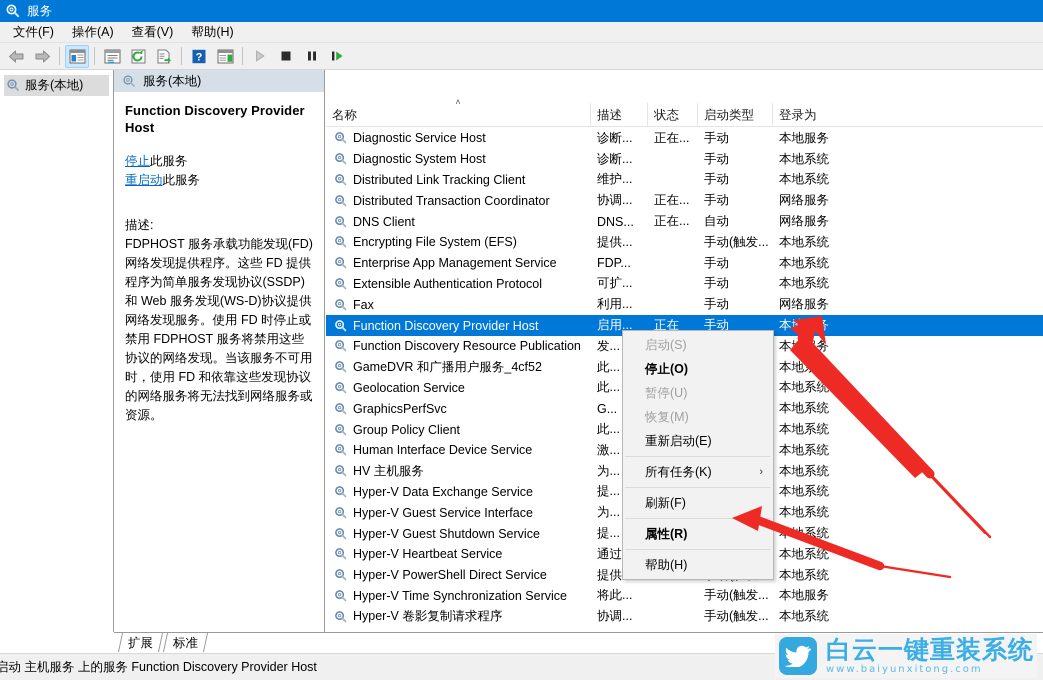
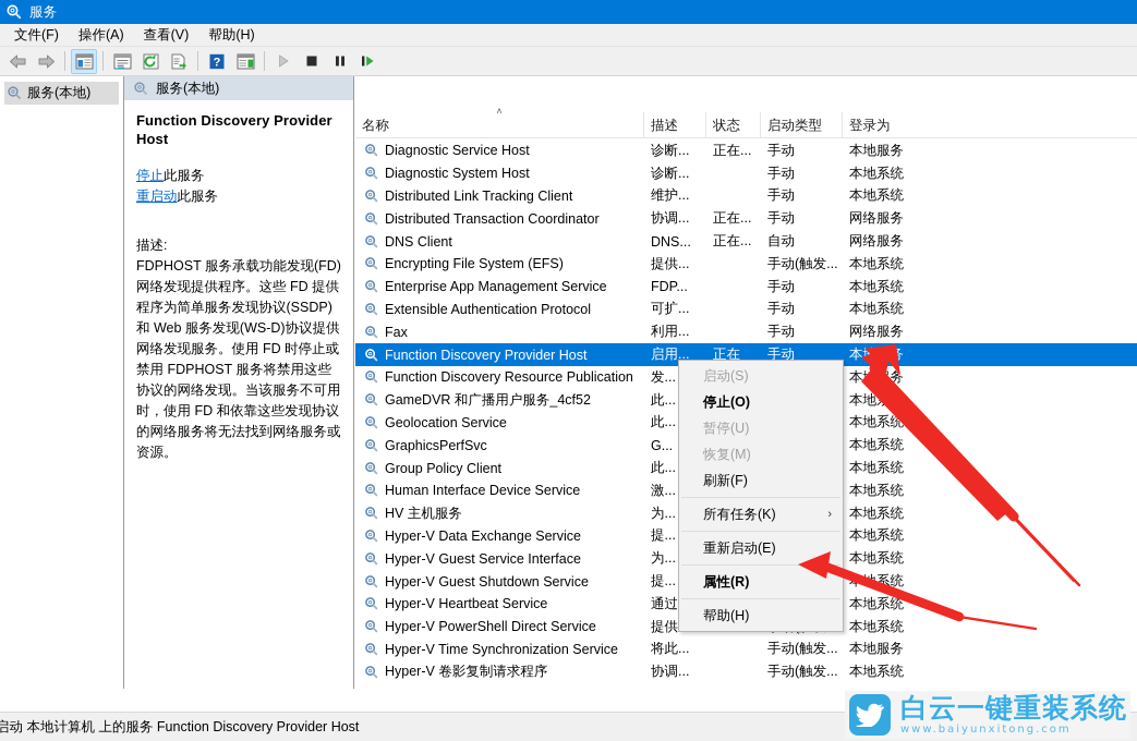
  服务
  文件(F)
  操作(A)
  查看(V)
  帮助(H)
  ?
  服务(本地)
  服务(本地)
  Function Discovery Provider Host
  停止此服务
  重启动此服务
  描述:
  FDPHOST 服务承载功能发现(FD)网络发现提供程序。这些 FD 提供程序为简单服务发现协议(SSDP)和 Web 服务发现(WS-D)协议提供网络发现服务。使用 FD 时停止或禁用 FDPHOST 服务将禁用这些协议的网络发现。当该服务不可用时，使用 FD 和依靠这些发现协议的网络服务将无法找到网络服务或资源。
  名称
  ˄
  描述
  状态
  启动类型
  登录为
  Diagnostic Service Host
  诊断...
  正在...
  手动
  本地服务
  Diagnostic System Host
  诊断...
  手动
  本地系统
  Distributed Link Tracking Client
  维护...
  手动
  本地系统
  Distributed Transaction Coordinator
  协调...
  正在...
  手动
  网络服务
  DNS Client
  DNS...
  正在...
  自动
  网络服务
  Encrypting File System (EFS)
  提供...
  手动(触发...
  本地系统
  Enterprise App Management Service
  FDP...
  手动
  本地系统
  Extensible Authentication Protocol
  可扩...
  手动
  本地系统
  Fax
  利用...
  手动
  网络服务
  Function Discovery Provider Host
  启用...
  正在
  手动
  Function Discovery Resource Publication
  发...
  GameDVR 和广播用户服务_4cf52
  此...
  Geolocation Service
  此...
  本地系统
  GraphicsPerfSvc
  G...
  本地系统
  Group Policy Client
  此...
  本地系统
  Human Interface Device Service
  激...
  本地系统
  HV 主机服务
  为...
  本地系统
  Hyper-V Data Exchange Service
  提...
  本地系统
  Hyper-V Guest Service Interface
  为...
  本地系统
  Hyper-V Guest Shutdown Service
  提...
  Hyper-V Heartbeat Service
  本地系统
  Hyper-V PowerShell Direct Service
  本地系统
  Hyper-V Time Synchronization Service
  将此...
  手动(触发...
  本地服务
  Hyper-V 卷影复制请求程序
  协调...
  手动(触发...
  本地系统
  启动(S)
  停止(O)
  暂停(U)
  恢复(M)
- 重新启动(E)
+ 刷新(F)
  所有任务(K)
  ›
- 刷新(F)
+ 重新启动(E)
  属性(R)
  帮助(H)
- 扩展
- 标准
- 启动 主机服务 上的服务 Function Discovery Provider Host
+ 启动 本地计算机 上的服务 Function Discovery Provider Host
  白云一键重装系统
  www.baiyunxitong.com
